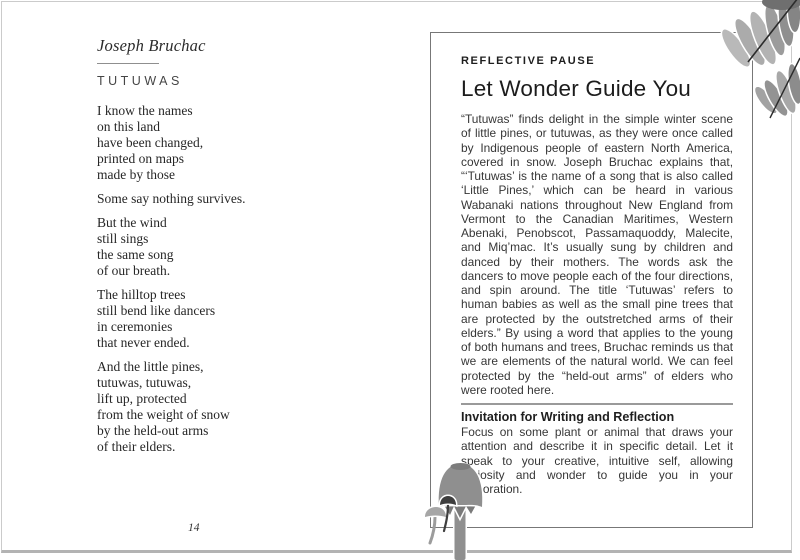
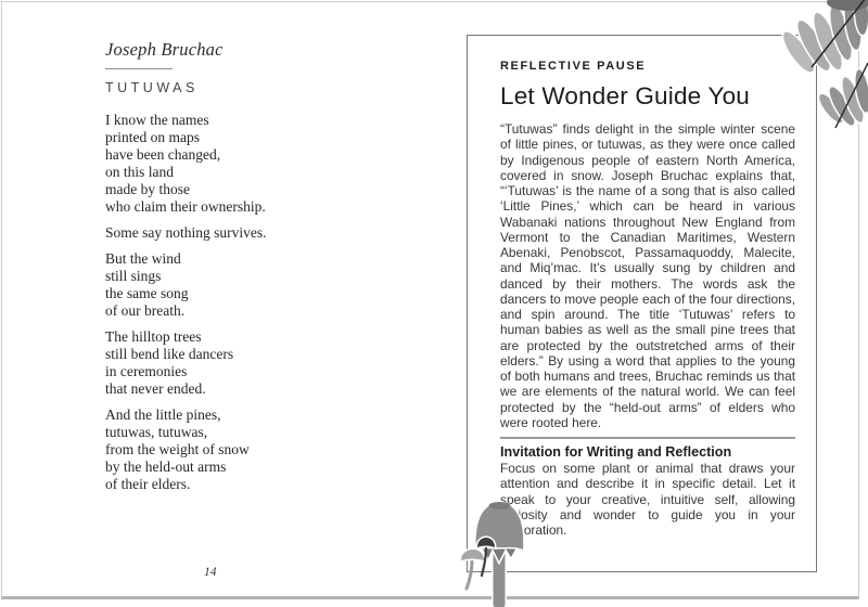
  Joseph Bruchac
  TUTUWAS
  I know the names
- on this land
+ printed on maps
  have been changed,
- printed on maps
+ on this land
  made by those
+ who claim their ownership.
  Some say nothing survives.
  But the wind
  still sings
  the same song
  of our breath.
  The hilltop trees
  still bend like dancers
  in ceremonies
  that never ended.
  And the little pines,
  tutuwas, tutuwas,
- lift up, protected
  from the weight of snow
  by the held-out arms
  of their elders.
  14
  REFLECTIVE PAUSE
  Let Wonder Guide You
  “Tutuwas” finds delight in the simple winter scene of little pines, or tutuwas, as they were once called by Indigenous people of eastern North America, covered in snow. Joseph Bruchac explains that, “‘Tutuwas’ is the name of a song that is also called ‘Little Pines,’ which can be heard in various Wabanaki nations throughout New England from Vermont to the Canadian Maritimes, Western Abenaki, Penobscot, Passamaquoddy, Malecite, and Miq’mac. It’s usually sung by children and danced by their mothers. The words ask the dancers to move people each of the four directions, and spin around. The title ‘Tutuwas’ refers to human babies as well as the small pine trees that are protected by the outstretched arms of their elders.” By using a word that applies to the young of both humans and trees, Bruchac reminds us that we are elements of the natural world. We can feel protected by the “held-out arms” of elders who were rooted here.
  Invitation for Writing and Reflection
  Focus on some plant or animal that draws your attention and describe it in specific detail. Let it speak to your creative, intuitive self, allowing osity and wonder to guide you in your oration.
